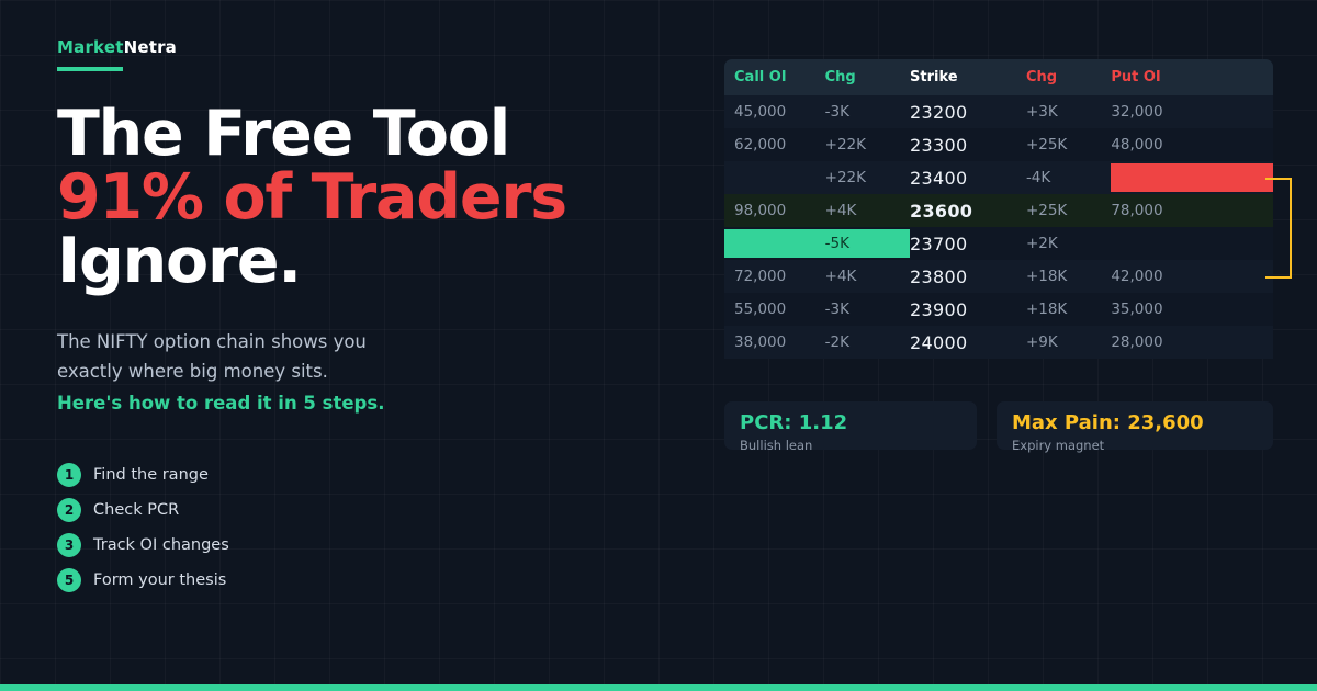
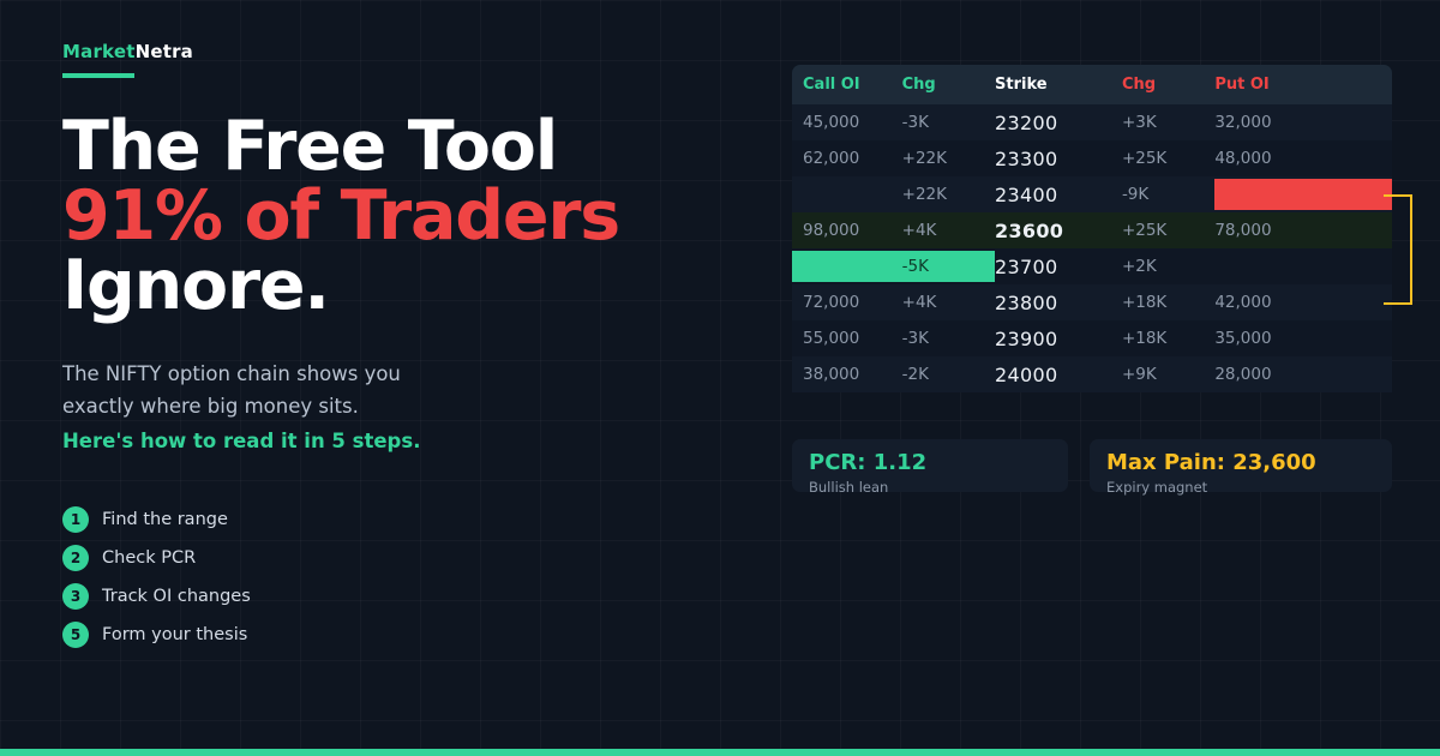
  MarketNetra
  The Free Tool
  91% of Traders
  Ignore.
  The NIFTY option chain shows you
  exactly where big money sits.
  Here's how to read it in 5 steps.
  1
  Find the range
  2
  Check PCR
  3
  Track OI changes
  5
  Form your thesis
  Call OI	Chg	Strike	Chg	Put OI
  45,000	-3K	23200	+3K	32,000
  62,000	+22K	23300	+25K	48,000
- 	+22K	23400	-4K
+ 	+22K	23400	-9K
  98,000	+4K	23600	+25K	78,000
  	-5K	23700	+2K
  72,000	+4K	23800	+18K	42,000
  55,000	-3K	23900	+18K	35,000
  38,000	-2K	24000	+9K	28,000
  PCR: 1.12
  Bullish lean
  Max Pain: 23,600
  Expiry magnet
